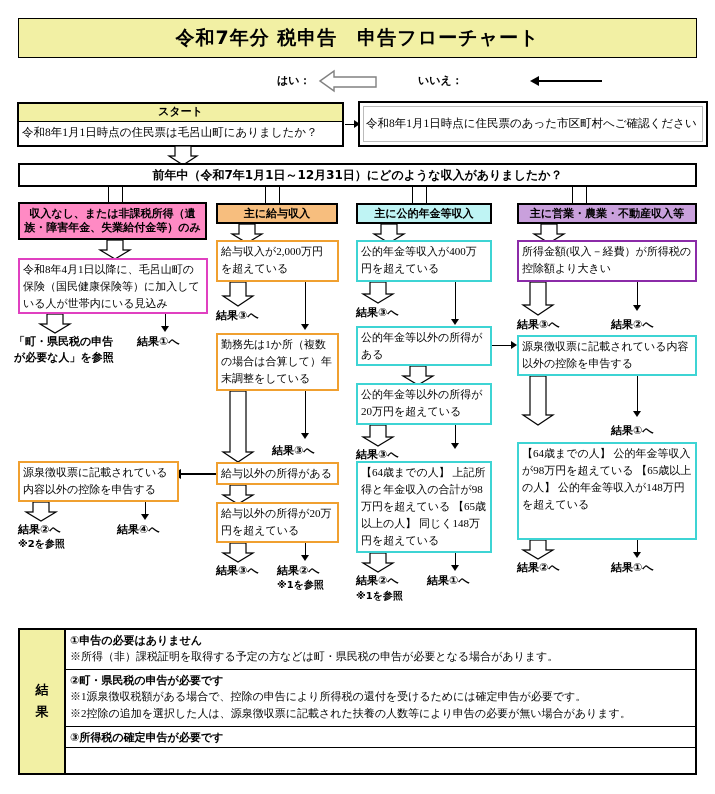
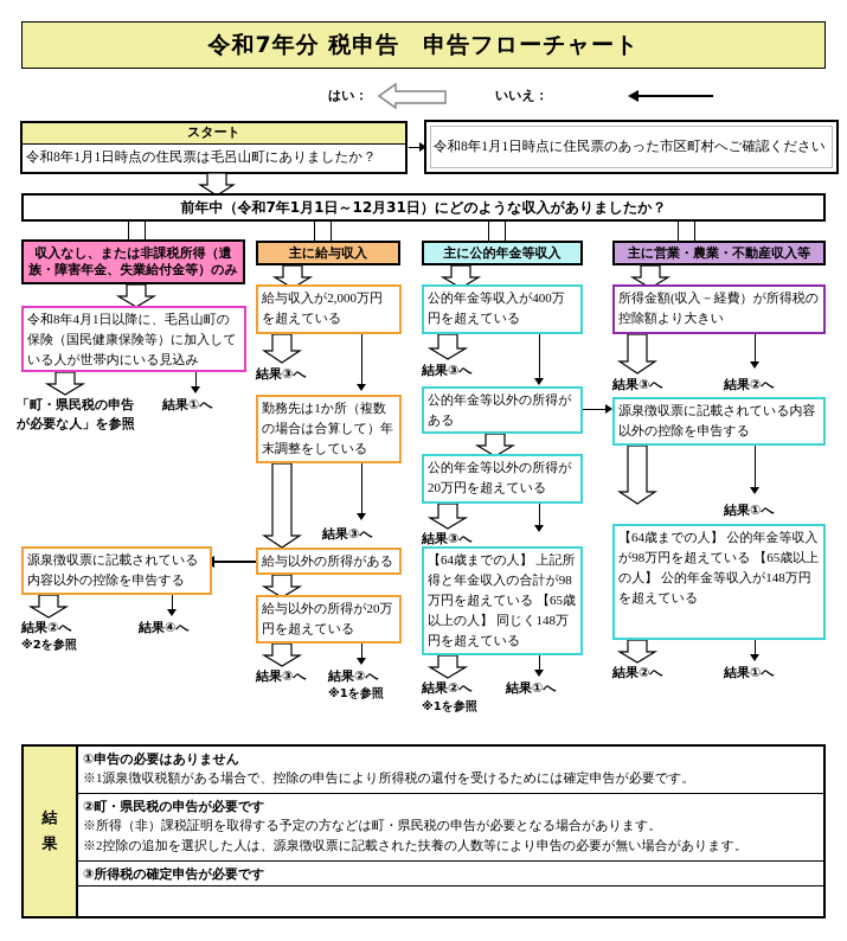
  令和7年分 税申告 申告フローチャート
  はい：
  いいえ：
  スタート
  令和8年1月1日時点の住民票は毛呂山町にありましたか？
  令和8年1月1日時点に住民票のあった市区町村へご確認ください
  前年中（令和7年1月1日～12月31日）にどのような収入がありましたか？
  収入なし、または非課税所得（遺族・障害年金、失業給付金等）のみ
  主に給与収入
  主に公的年金等収入
  主に営業・農業・不動産収入等
  令和8年4月1日以降に、毛呂山町の保険（国民健康保険等）に加入している人が世帯内にいる見込み
  「町・県民税の申告
  が必要な人」を参照
  結果①へ
  給与収入が2,000万円を超えている
  結果③へ
  勤務先は1か所（複数の場合は合算して）年末調整をしている
  結果③へ
  給与以外の所得がある
  給与以外の所得が20万円を超えている
  結果③へ
  結果②へ
  ※1を参照
  源泉徴収票に記載されている内容以外の控除を申告する
  結果②へ
  ※2を参照
  結果④へ
  公的年金等収入が400万円を超えている
  結果③へ
  公的年金等以外の所得がある
  公的年金等以外の所得が20万円を超えている
  結果③へ
  【64歳までの人】 上記所得と年金収入の合計が98万円を超えている 【65歳以上の人】 同じく148万円を超えている
  結果②へ
  結果①へ
  ※1を参照
  所得金額(収入－経費）が所得税の控除額より大きい
  結果③へ
  結果②へ
  源泉徴収票に記載されている内容以外の控除を申告する
  結果①へ
  【64歳までの人】 公的年金等収入が98万円を超えている 【65歳以上の人】 公的年金等収入が148万円を超えている
  結果②へ
  結果①へ
  結
  果
  ①申告の必要はありません
- ※所得（非）課税証明を取得する予定の方などは町・県民税の申告が必要となる場合があります。
+ ※1源泉徴収税額がある場合で、控除の申告により所得税の還付を受けるためには確定申告が必要です。
  ②町・県民税の申告が必要です
- ※1源泉徴収税額がある場合で、控除の申告により所得税の還付を受けるためには確定申告が必要です。
+ ※所得（非）課税証明を取得する予定の方などは町・県民税の申告が必要となる場合があります。
  ※2控除の追加を選択した人は、源泉徴収票に記載された扶養の人数等により申告の必要が無い場合があります。
  ③所得税の確定申告が必要です
